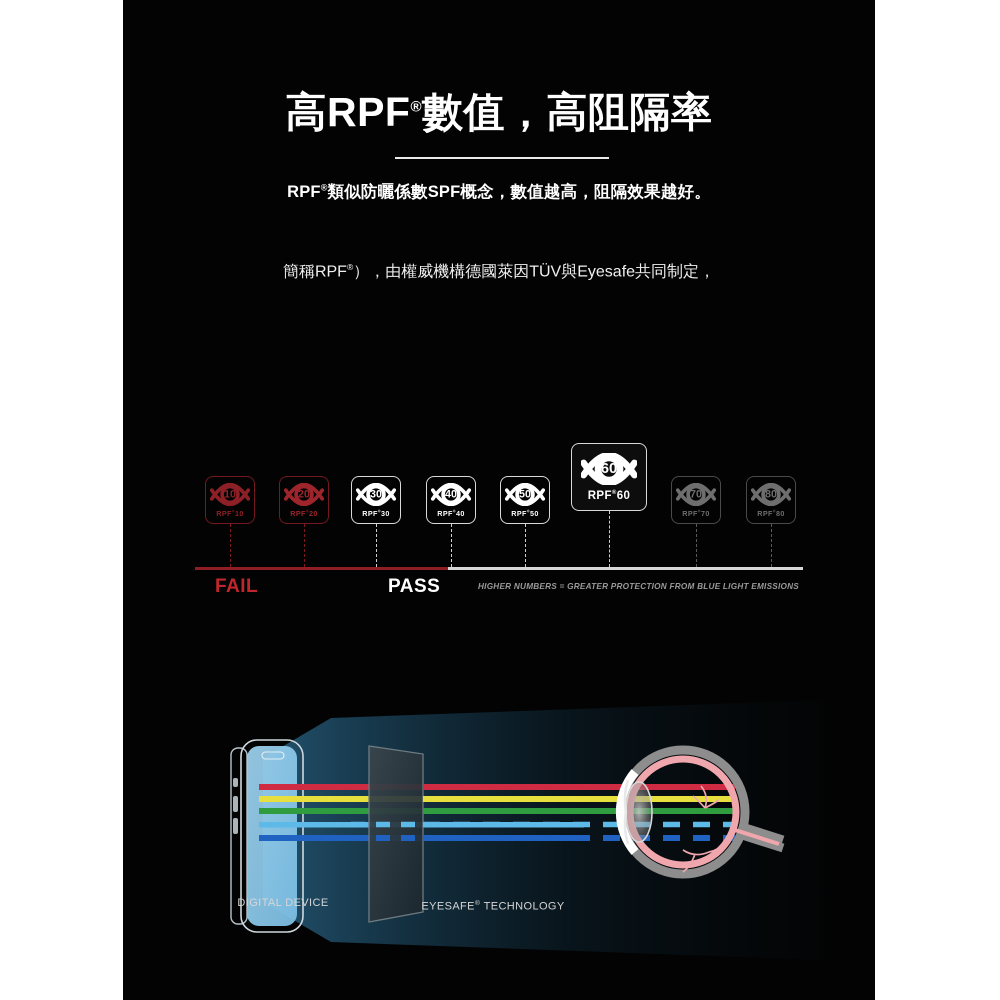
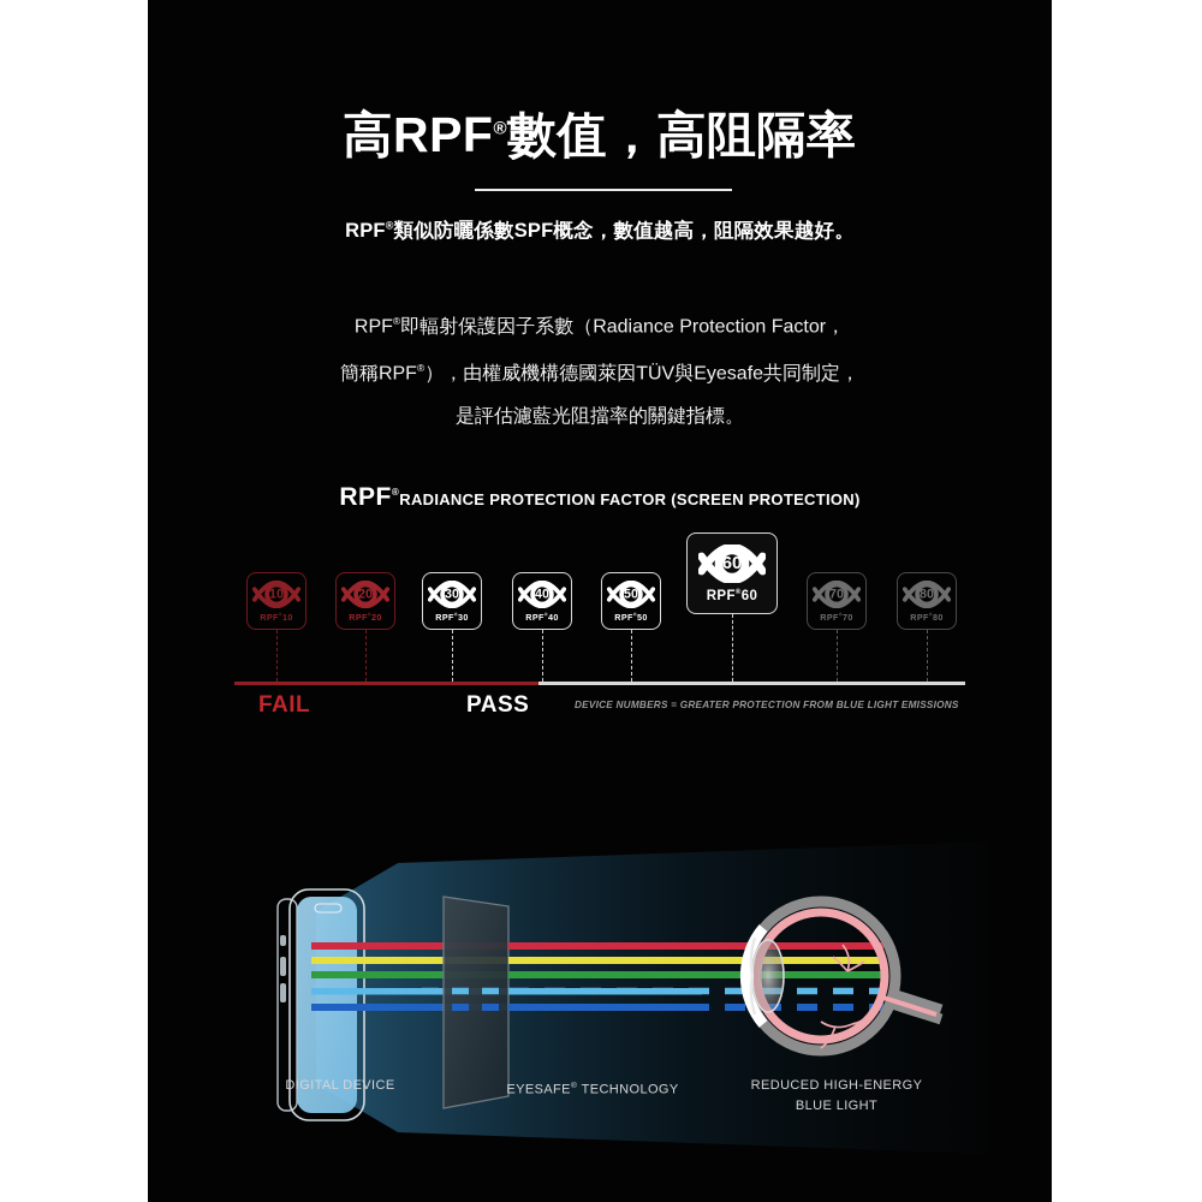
  高RPF®數值，高阻隔率
  RPF®類似防曬係數SPF概念，數值越高，阻隔效果越好。
+ RPF®即輻射保護因子系數（Radiance Protection Factor，
  簡稱RPF®），由權威機構德國萊因TÜV與Eyesafe共同制定，
+ 是評估濾藍光阻擋率的關鍵指標。
+ RPF®RADIANCE PROTECTION FACTOR (SCREEN PROTECTION)
  FAIL
  PASS
- HIGHER NUMBERS = GREATER PROTECTION FROM BLUE LIGHT EMISSIONS
+ DEVICE NUMBERS = GREATER PROTECTION FROM BLUE LIGHT EMISSIONS
  10
  RPF 10
  20
  RPF 20
  30
  RPF 30
  40
  RPF 40
  50
  RPF 50
  60
  RPF 60
  70
  RPF 70
  80
  RPF 80
  DIGITAL DEVICE
  EYESAFE TECHNOLOGY
+ REDUCED HIGH-ENERGY
+ BLUE LIGHT
